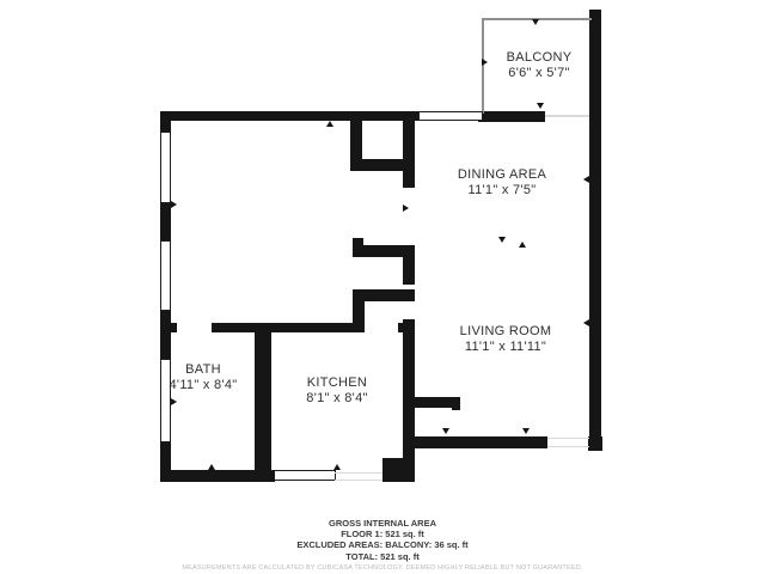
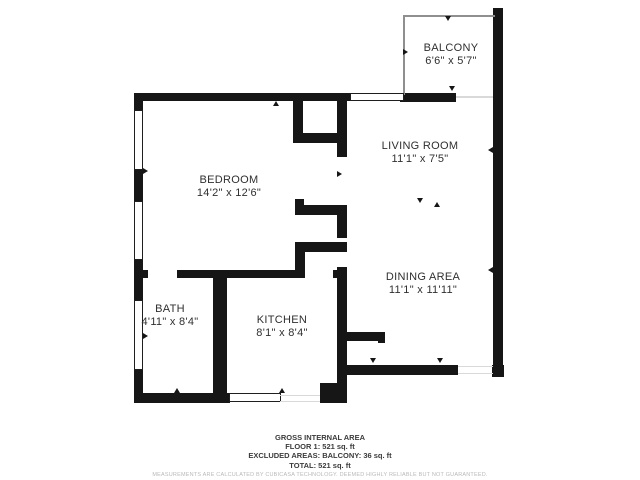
  BALCONY
  6'6" x 5'7"
- DINING AREA
+ LIVING ROOM
  11'1" x 7'5"
+ BEDROOM
+ 14'2" x 12'6"
- LIVING ROOM
+ DINING AREA
  11'1" x 11'11"
  BATH
  4'11" x 8'4"
  KITCHEN
  8'1" x 8'4"
  GROSS INTERNAL AREA
  FLOOR 1: 521 sq. ft
  EXCLUDED AREAS: BALCONY: 36 sq. ft
  TOTAL: 521 sq. ft
